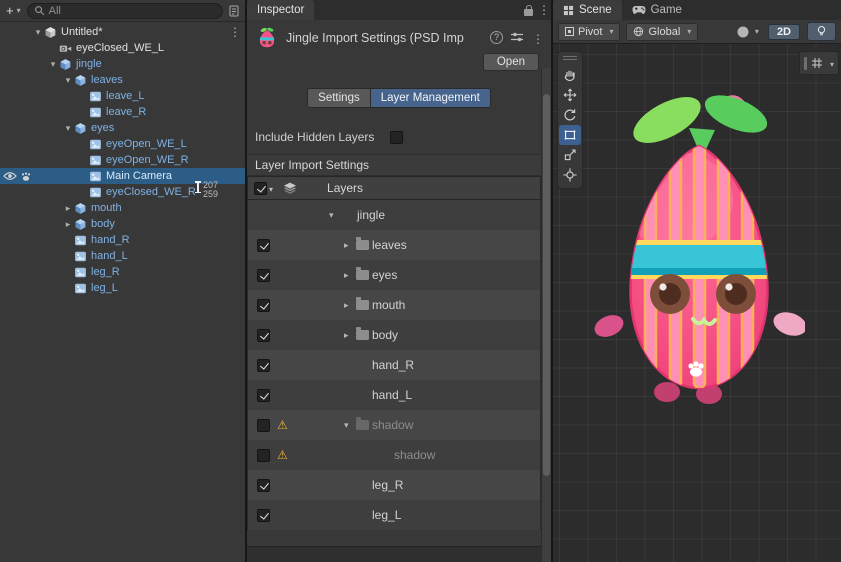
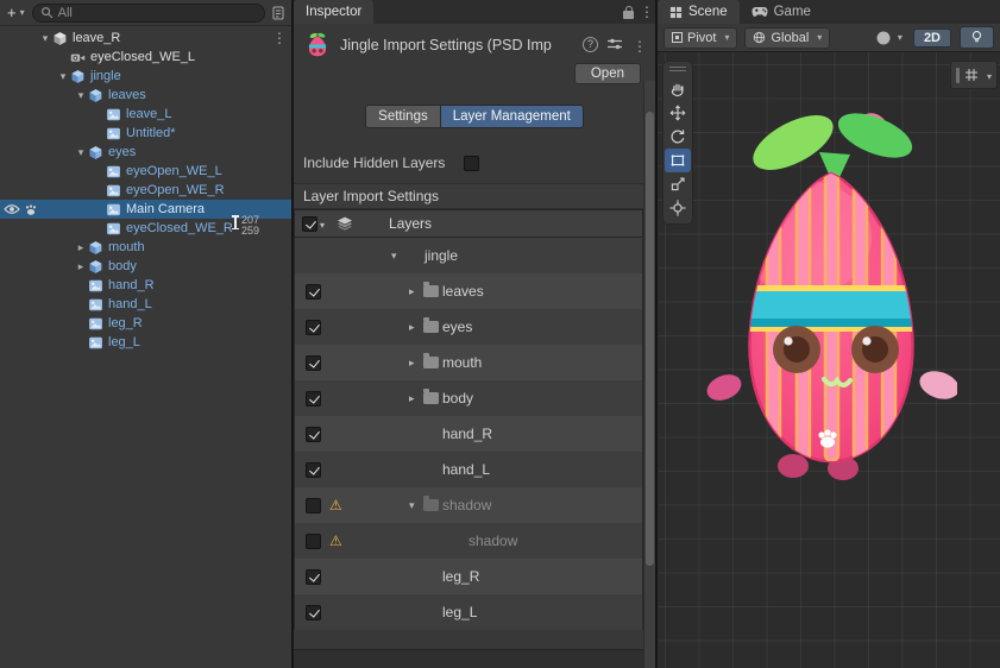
  +
  All
  ▾
- Untitled*
+ leave_R
  ⋮
  eyeClosed_WE_L
  ▾
  jingle
  ▾
  leaves
  leave_L
- leave_R
+ Untitled*
  ▾
  eyes
  eyeOpen_WE_L
  eyeOpen_WE_R
  Main Camera
  eyeClosed_WE_R
  ▸
  mouth
  ▸
  body
  hand_R
  hand_L
  leg_R
  leg_L
  207
  259
  Inspector
  Jingle Import Settings (PSD Imp
  Open
  Settings
  Layer Management
  Include Hidden Layers
  Layer Import Settings
  Layers
  ▾
  jingle
  ▸
  leaves
  ▸
  eyes
  ▸
  mouth
  ▸
  body
  hand_R
  hand_L
  ▾
  shadow
  shadow
  leg_R
  leg_L
  Scene
  Game
  Pivot
  Global
  2D
